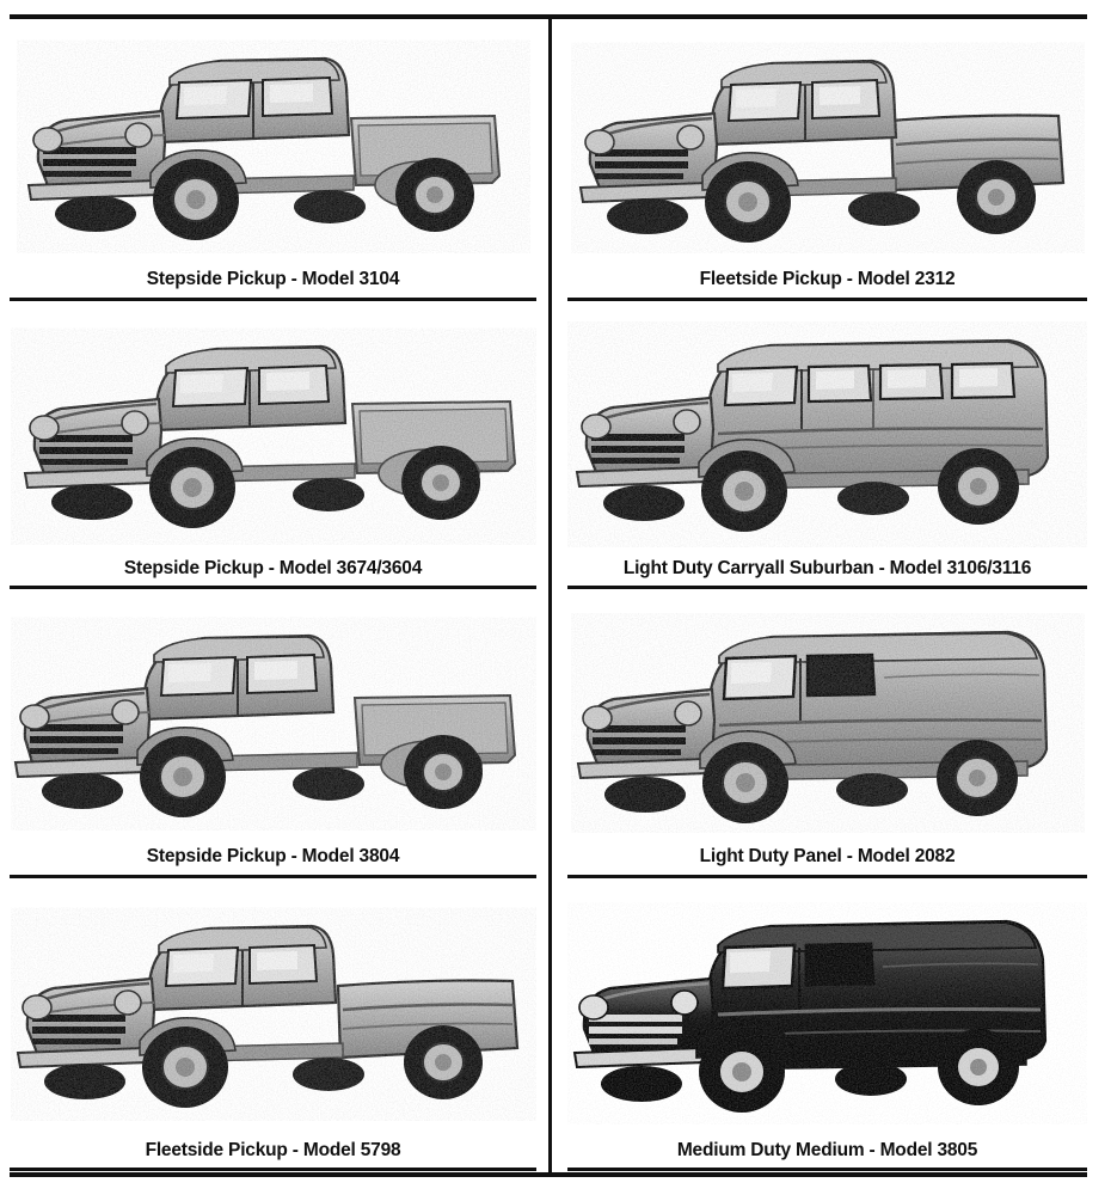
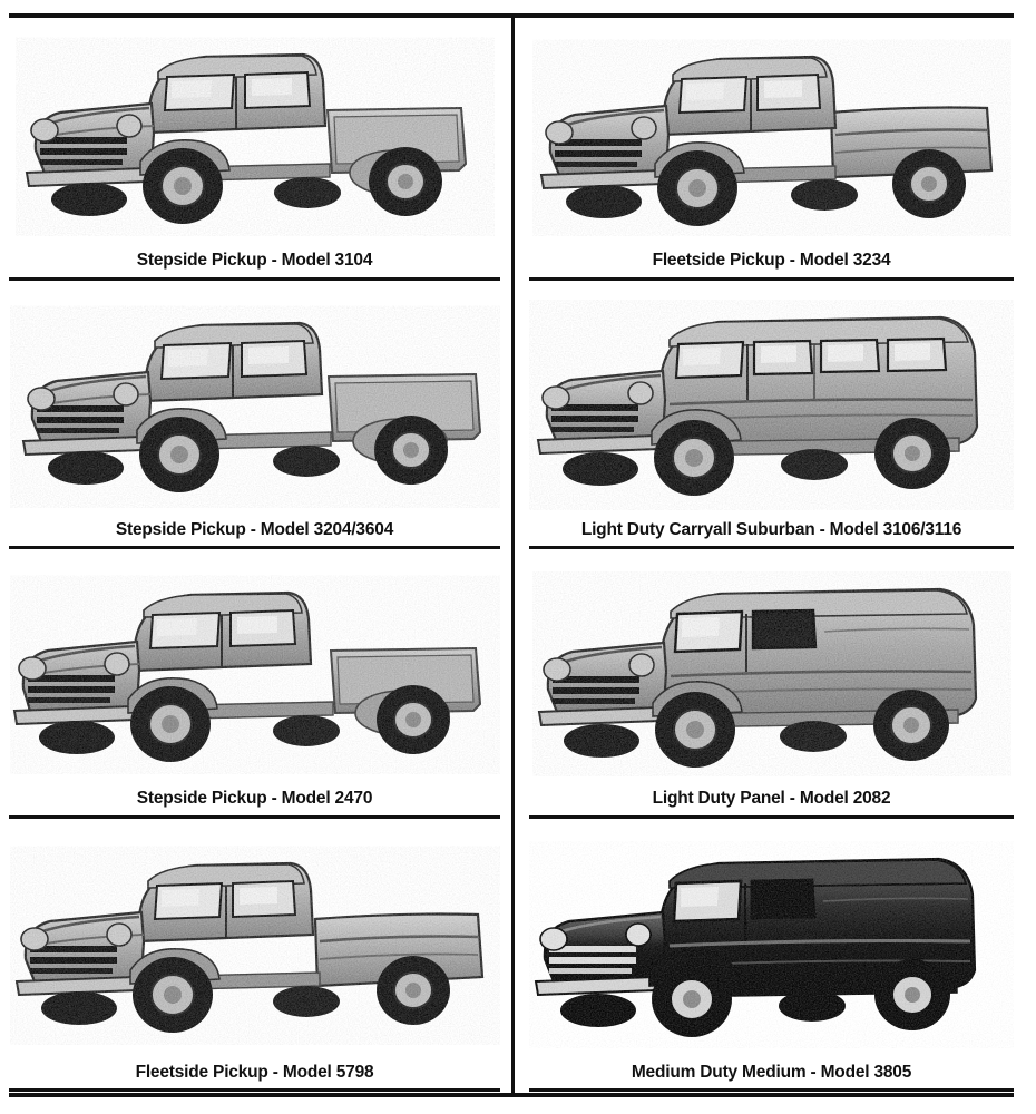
  Stepside Pickup - Model 3104
- Fleetside Pickup - Model 2312
+ Fleetside Pickup - Model 3234
- Stepside Pickup - Model 3674/3604
+ Stepside Pickup - Model 3204/3604
  Light Duty Carryall Suburban - Model 3106/3116
- Stepside Pickup - Model 3804
+ Stepside Pickup - Model 2470
  Light Duty Panel - Model 2082
  Fleetside Pickup - Model 5798
  Medium Duty Medium - Model 3805
